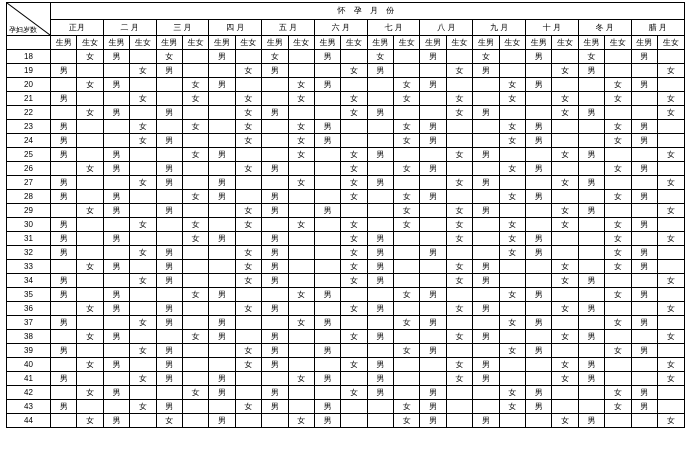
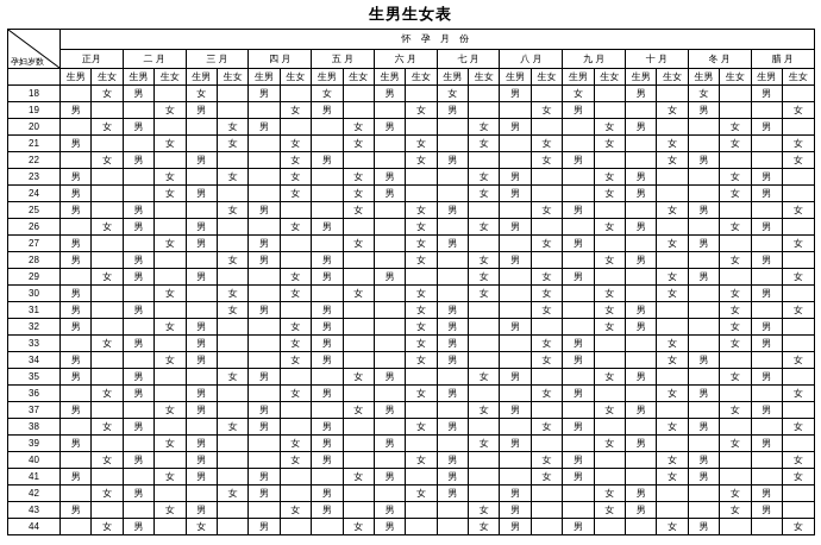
+ 生男生女表
  正月	二 月	三 月	四 月	五 月	六 月	七 月	八 月	九 月	十 月	冬 月	腊 月
  	生男	生女	生男	生女	生男	生女	生男	生女	生男	生女	生男	生女	生男	生女	生男	生女	生男	生女	生男	生女	生男	生女	生男	生女
  18		女	男		女		男		女		男		女		男		女		男		女		男
  19	男			女	男			女	男			女	男			女	男			女	男			女
  20		女	男			女	男			女	男			女	男			女	男			女	男
  21	男			女		女		女		女		女		女		女		女		女		女		女
  22		女	男		男			女	男			女	男			女	男			女	男			女
  23	男			女		女		女		女	男			女	男			女	男			女	男
  24	男			女	男			女		女	男			女	男			女	男			女	男
  25	男		男			女	男			女		女	男			女	男			女	男			女
  26		女	男		男			女	男			女		女	男			女	男			女	男
  27	男			女	男		男			女		女	男			女	男			女	男			女
  28	男		男			女	男		男			女		女	男			女	男			女	男
  29		女	男		男			女	男		男			女		女	男			女	男			女
  30	男			女		女		女		女		女		女		女		女		女		女	男
  31	男		男			女	男		男			女	男			女		女	男			女		女
  32	男			女	男			女	男			女	男		男			女	男			女	男
  33		女	男		男			女	男			女	男			女	男			女		女	男
  34	男			女	男			女	男			女	男			女	男			女	男			女
  35	男		男			女	男			女	男			女	男			女	男			女	男
  36		女	男		男			女	男			女	男			女	男			女	男			女
  37	男			女	男		男			女	男			女	男			女	男			女	男
  38		女	男			女	男		男			女	男			女	男			女	男			女
  39	男			女	男			女	男		男			女	男			女	男			女	男
  40		女	男		男			女	男			女	男			女	男			女	男			女
  41	男			女	男		男			女	男		男			女	男			女	男			女
  42		女	男			女	男		男			女	男		男			女	男			女	男
  43	男			女	男			女	男		男			女	男			女	男			女	男
  44		女	男		女		男			女	男			女	男		男			女	男			女
